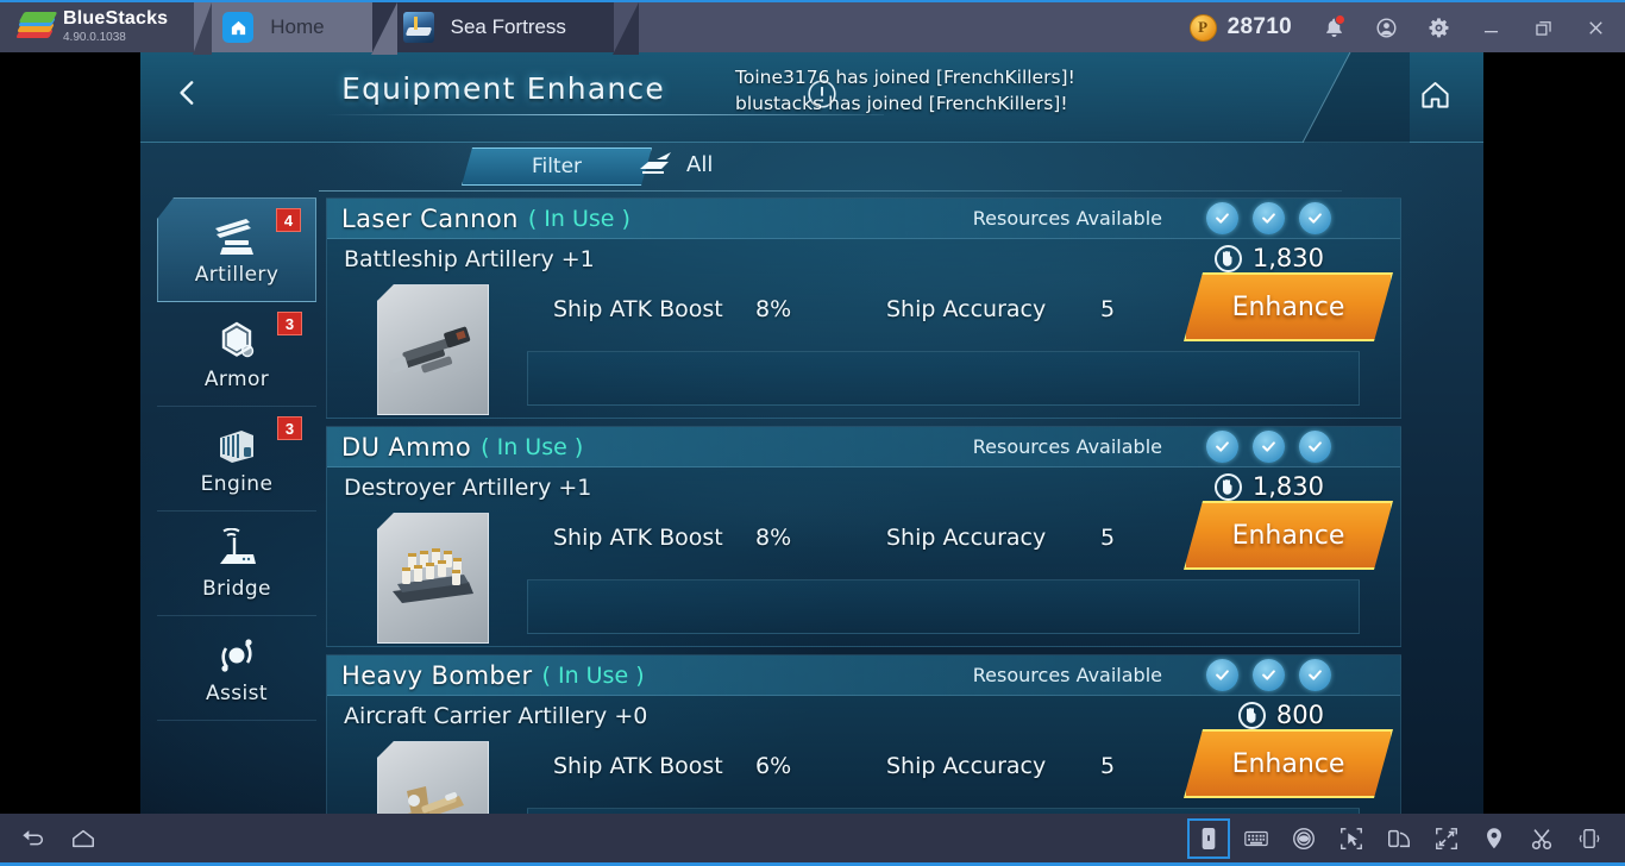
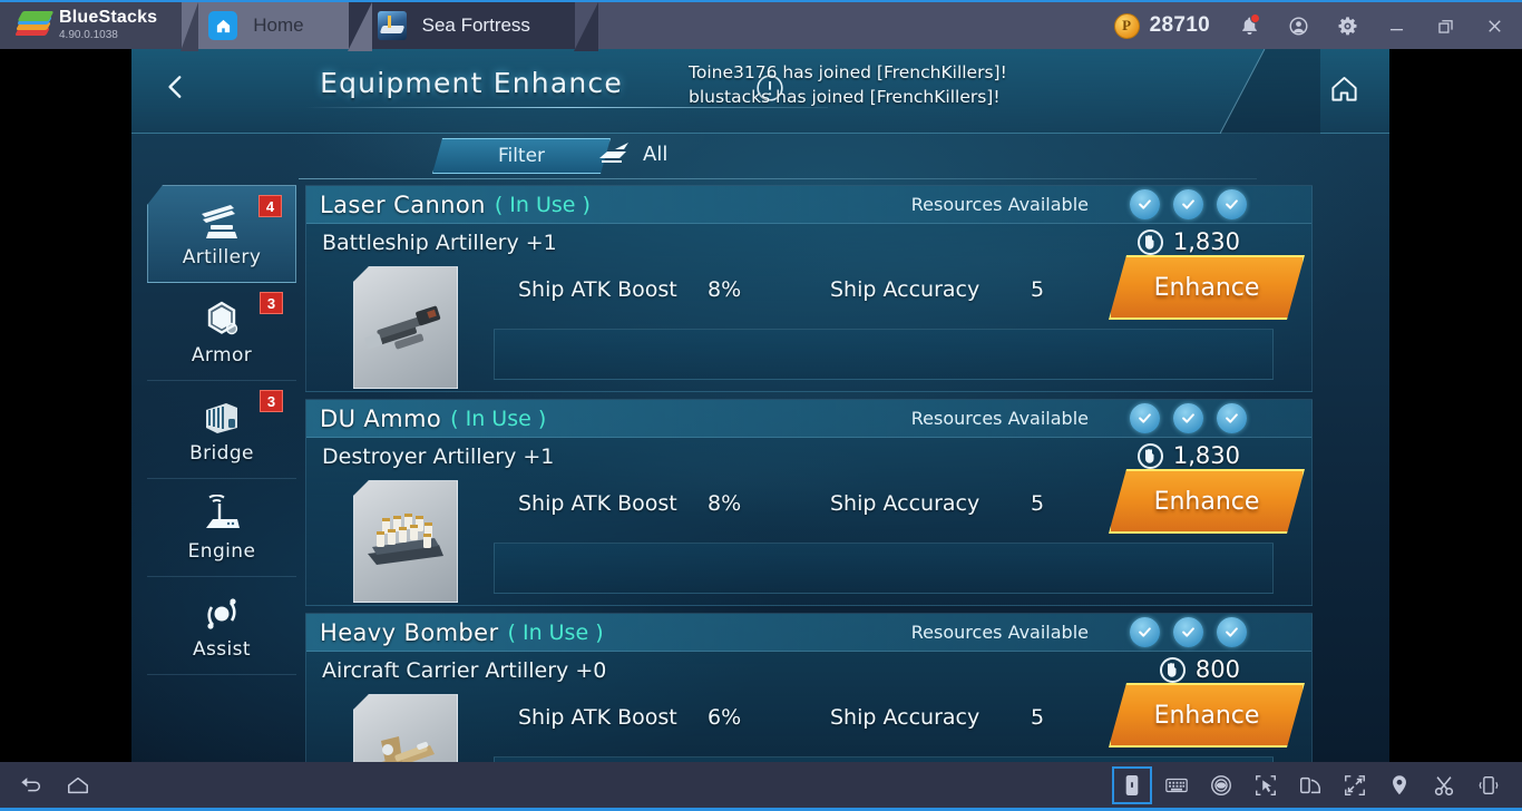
  BlueStacks
  4.90.0.1038
  Home
  Sea Fortress
  P
  28710
  Equipment Enhance
  Toine3176 has joined [FrenchKillers]!
  blustacks has joined [FrenchKillers]!
  Filter
  All
  Artillery
  4
  Armor
  3
- Engine
+ Bridge
  3
- Bridge
+ Engine
  Assist
  Laser Cannon
  ( In Use )
  Resources Available
  Battleship Artillery +1
  1,830
  Ship ATK Boost
  8%
  Ship Accuracy
  5
  Enhance
  DU Ammo
  ( In Use )
  Resources Available
  Destroyer Artillery +1
  1,830
  Ship ATK Boost
  8%
  Ship Accuracy
  5
  Enhance
  Heavy Bomber
  ( In Use )
  Resources Available
  Aircraft Carrier Artillery +0
  800
  Ship ATK Boost
  6%
  Ship Accuracy
  5
  Enhance
